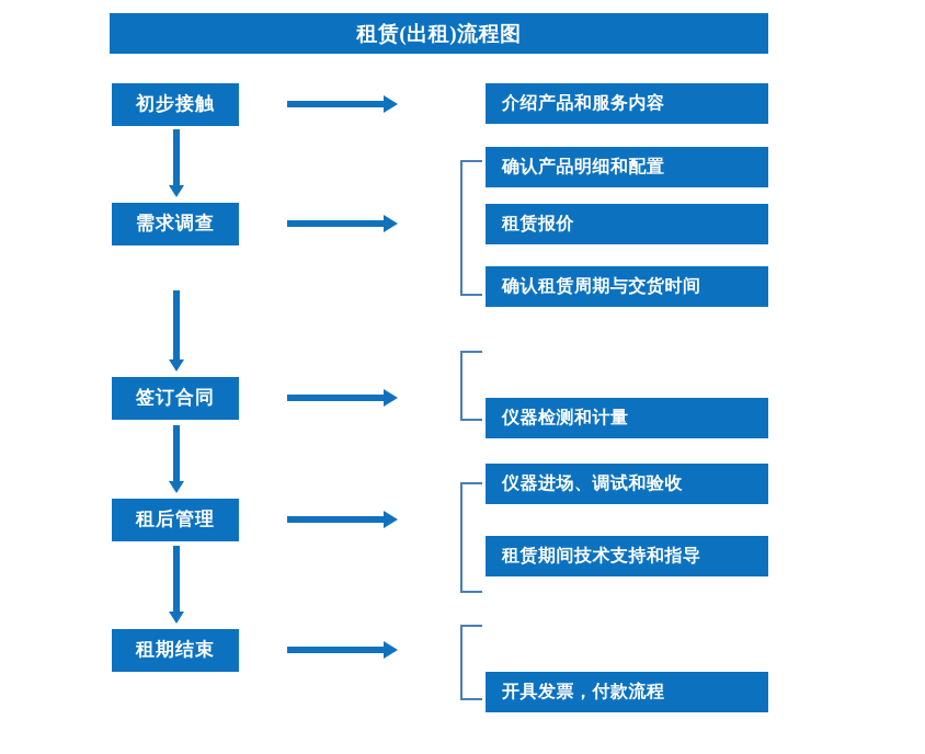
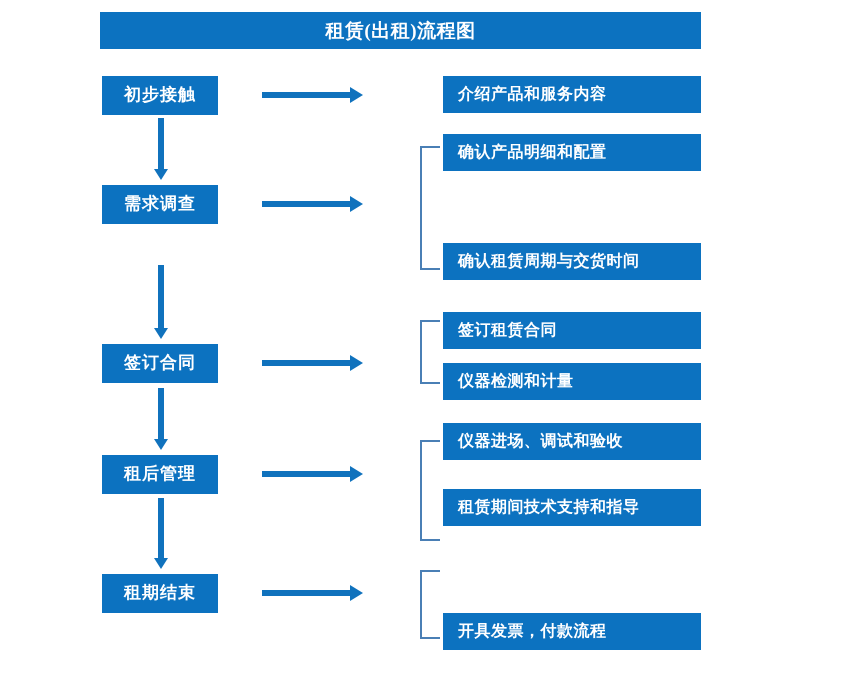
  租赁(出租)流程图
  初步接触
  需求调查
  签订合同
  租后管理
  租期结束
  介绍产品和服务内容
  确认产品明细和配置
- 租赁报价
  确认租赁周期与交货时间
+ 签订租赁合同
  仪器检测和计量
  仪器进场、调试和验收
  租赁期间技术支持和指导
  开具发票，付款流程
